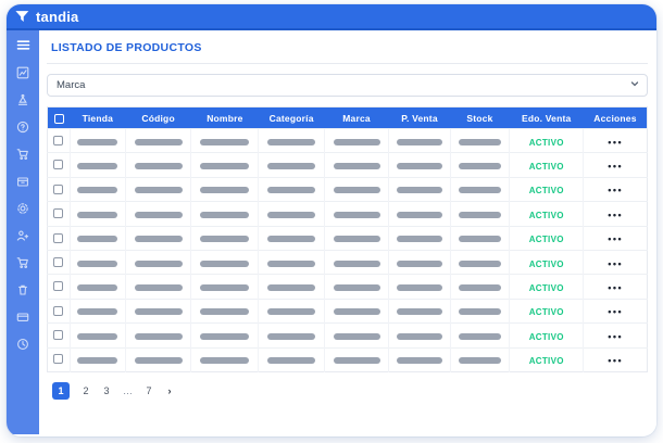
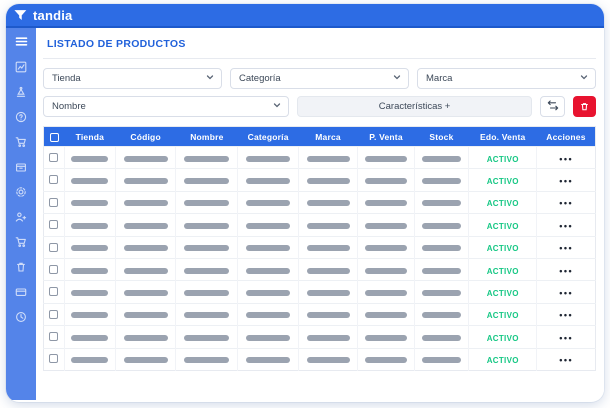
  tandia
  LISTADO DE PRODUCTOS
+ Tienda
+ Categoría
  Marca
+ Nombre
+ Características +
  	Tienda	Código	Nombre	Categoría	Marca	P. Venta	Stock	Edo. Venta	Acciones
  								ACTIVO	•••
  								ACTIVO	•••
  								ACTIVO	•••
  								ACTIVO	•••
  								ACTIVO	•••
  								ACTIVO	•••
  								ACTIVO	•••
  								ACTIVO	•••
  								ACTIVO	•••
  								ACTIVO	•••
- 1
- 2
- 3
- …
- 7
- ›
